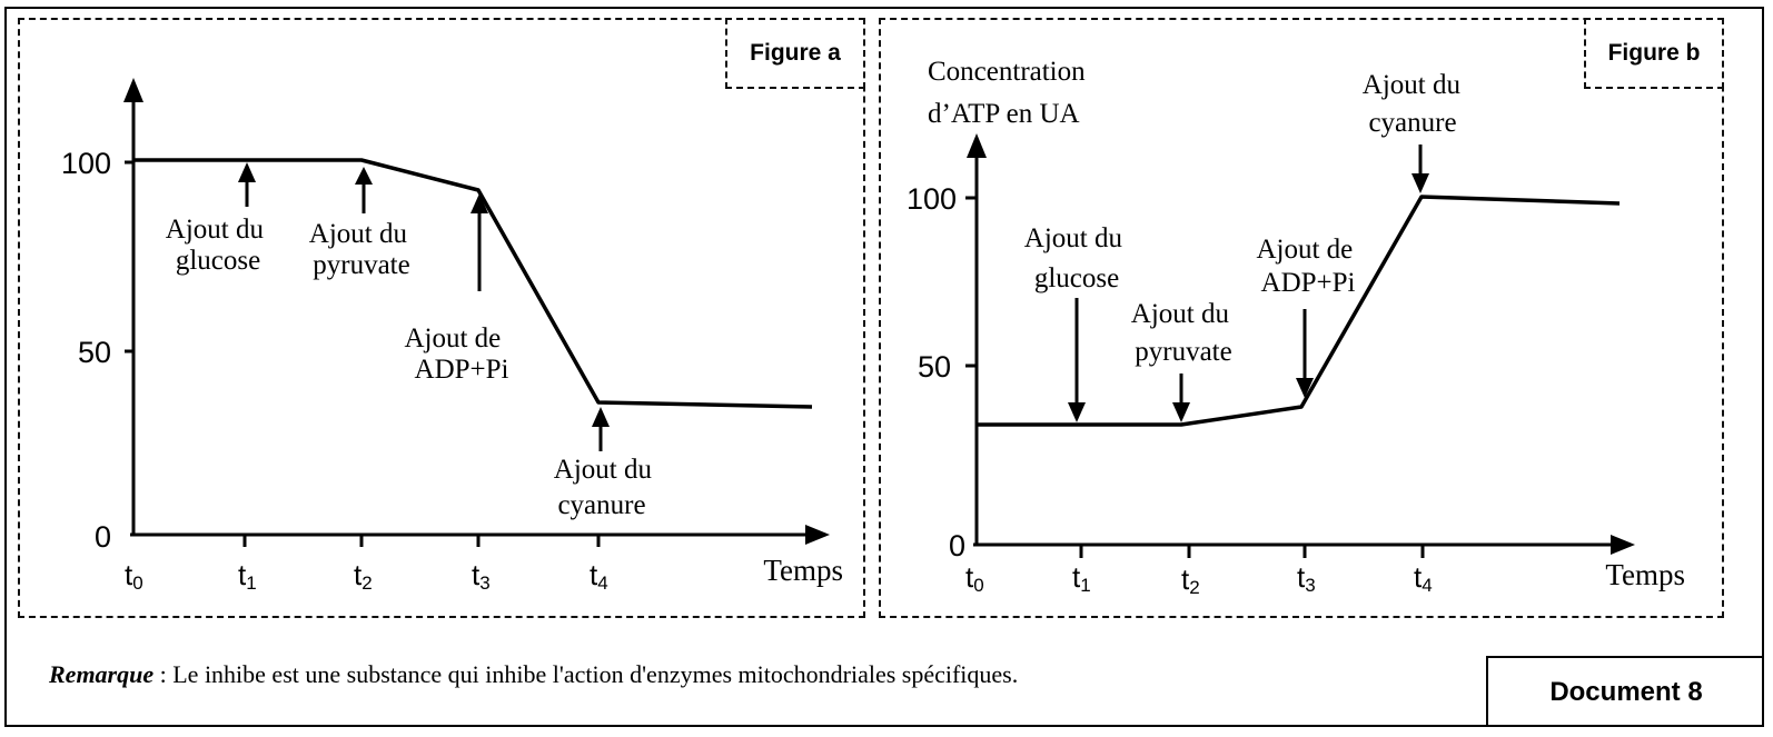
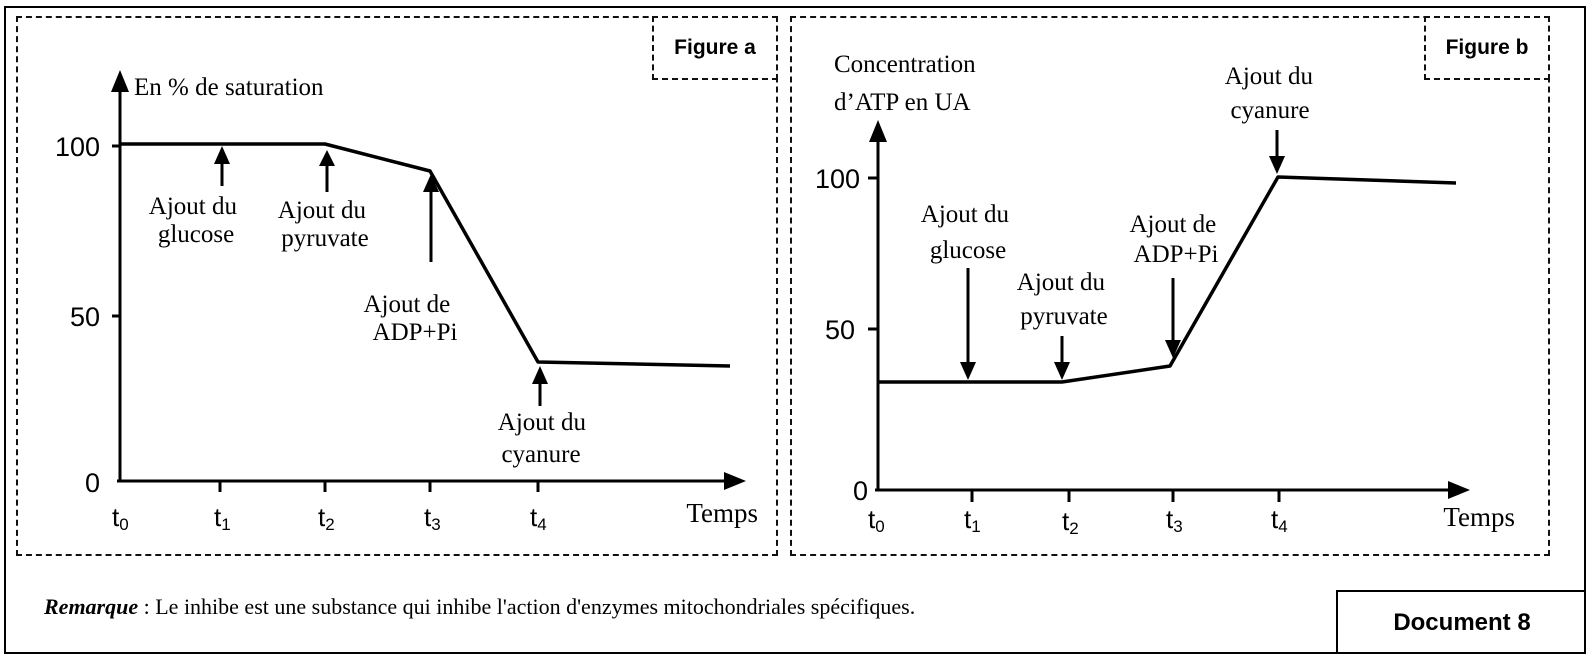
  Figure a
  Figure b
  100
  50
  0
  t0
  t1
  t2
  t3
  t4
  Temps
+ En % de saturation
  Ajout du glucose
  Ajout du pyruvate
  Ajout de ADP+Pi
  Ajout du cyanure
  100
  50
  0
  t0
  t1
  t2
  t3
  t4
  Temps
  Concentration
  d’ATP en UA
  Ajout du glucose
  Ajout du pyruvate
  Ajout de ADP+Pi
  Ajout du cyanure
  Remarque : Le inhibe est une substance qui inhibe l'action d'enzymes mitochondriales spécifiques.
  Document 8
